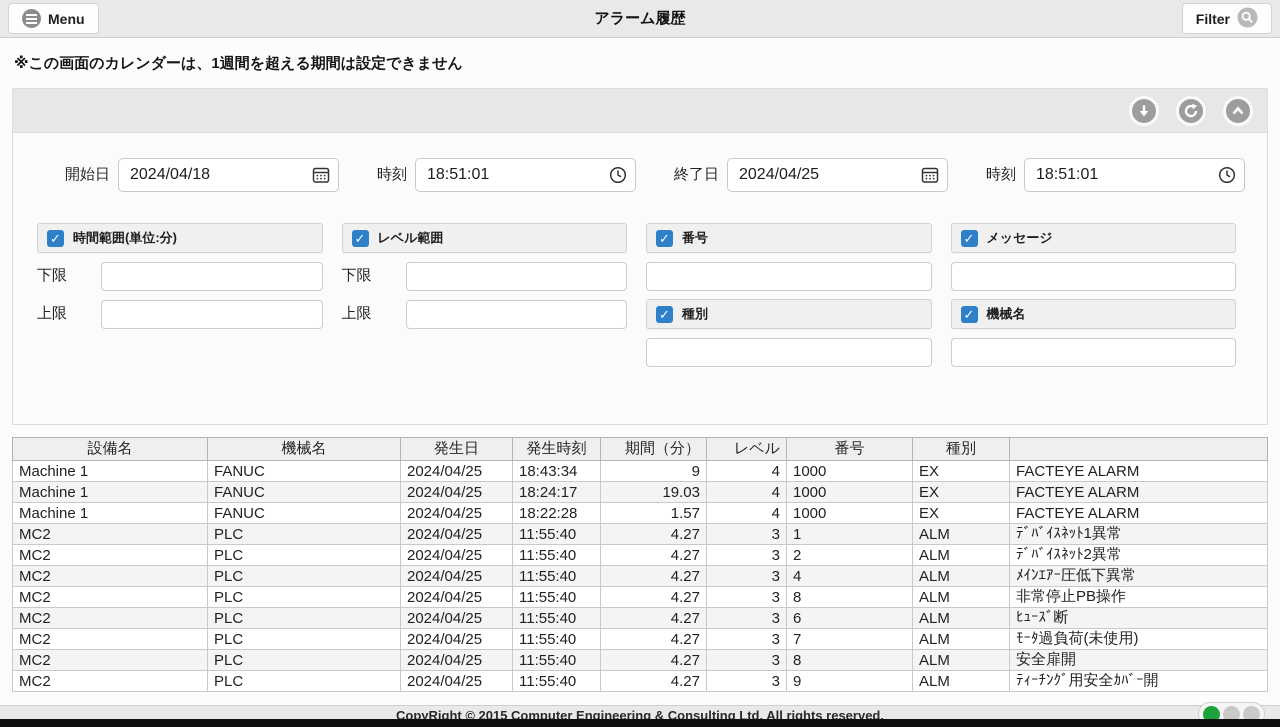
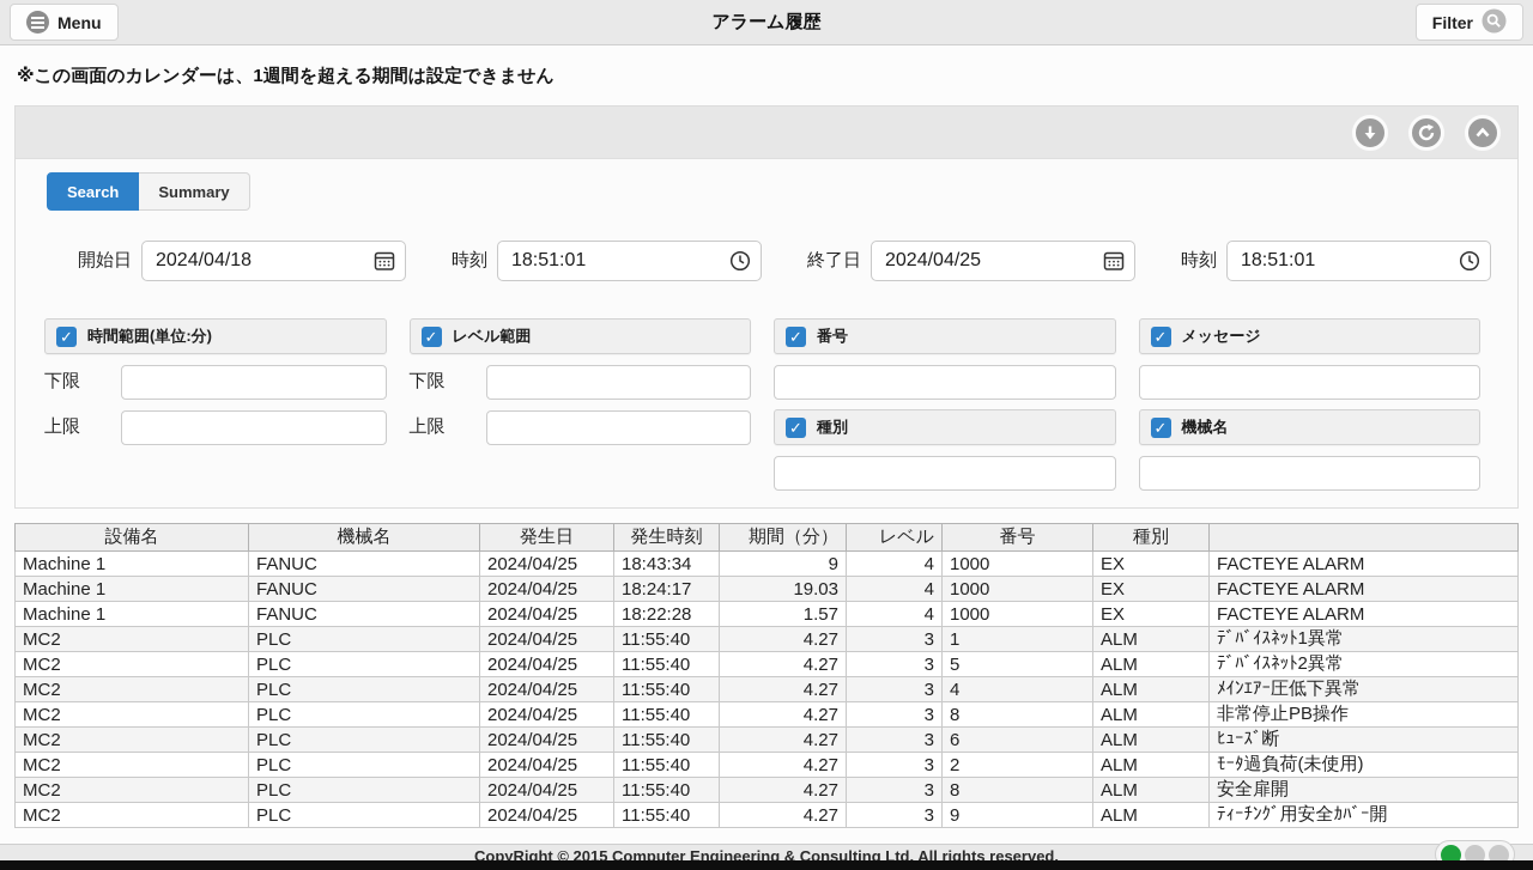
  Menu
  アラーム履歴
  Filter
  ※この画面のカレンダーは、1週間を超える期間は設定できません
+ Search
+ Summary
  開始日
  2024/04/18
  時刻
  18:51:01
  終了日
  2024/04/25
  時刻
  18:51:01
  ✓
  時間範囲(単位:分)
  下限
  上限
  ✓
  レベル範囲
  下限
  上限
  ✓
  番号
  ✓
  種別
  ✓
  メッセージ
  ✓
  機械名
  設備名	機械名	発生日	発生時刻	期間（分）	レベル	番号	種別
  Machine 1	FANUC	2024/04/25	18:43:34	9	4	1000	EX	FACTEYE ALARM
  Machine 1	FANUC	2024/04/25	18:24:17	19.03	4	1000	EX	FACTEYE ALARM
  Machine 1	FANUC	2024/04/25	18:22:28	1.57	4	1000	EX	FACTEYE ALARM
  MC2	PLC	2024/04/25	11:55:40	4.27	3	1	ALM	ﾃﾞﾊﾞｲｽﾈｯﾄ1異常
- MC2	PLC	2024/04/25	11:55:40	4.27	3	2	ALM	ﾃﾞﾊﾞｲｽﾈｯﾄ2異常
+ MC2	PLC	2024/04/25	11:55:40	4.27	3	5	ALM	ﾃﾞﾊﾞｲｽﾈｯﾄ2異常
  MC2	PLC	2024/04/25	11:55:40	4.27	3	4	ALM	ﾒｲﾝｴｱｰ圧低下異常
  MC2	PLC	2024/04/25	11:55:40	4.27	3	8	ALM	非常停止PB操作
  MC2	PLC	2024/04/25	11:55:40	4.27	3	6	ALM	ﾋｭｰｽﾞ断
- MC2	PLC	2024/04/25	11:55:40	4.27	3	7	ALM	ﾓｰﾀ過負荷(未使用)
+ MC2	PLC	2024/04/25	11:55:40	4.27	3	2	ALM	ﾓｰﾀ過負荷(未使用)
  MC2	PLC	2024/04/25	11:55:40	4.27	3	8	ALM	安全扉開
  MC2	PLC	2024/04/25	11:55:40	4.27	3	9	ALM	ﾃｨｰﾁﾝｸﾞ用安全ｶﾊﾞｰ開
  CopyRight © 2015 Computer Engineering & Consulting Ltd. All rights reserved.
